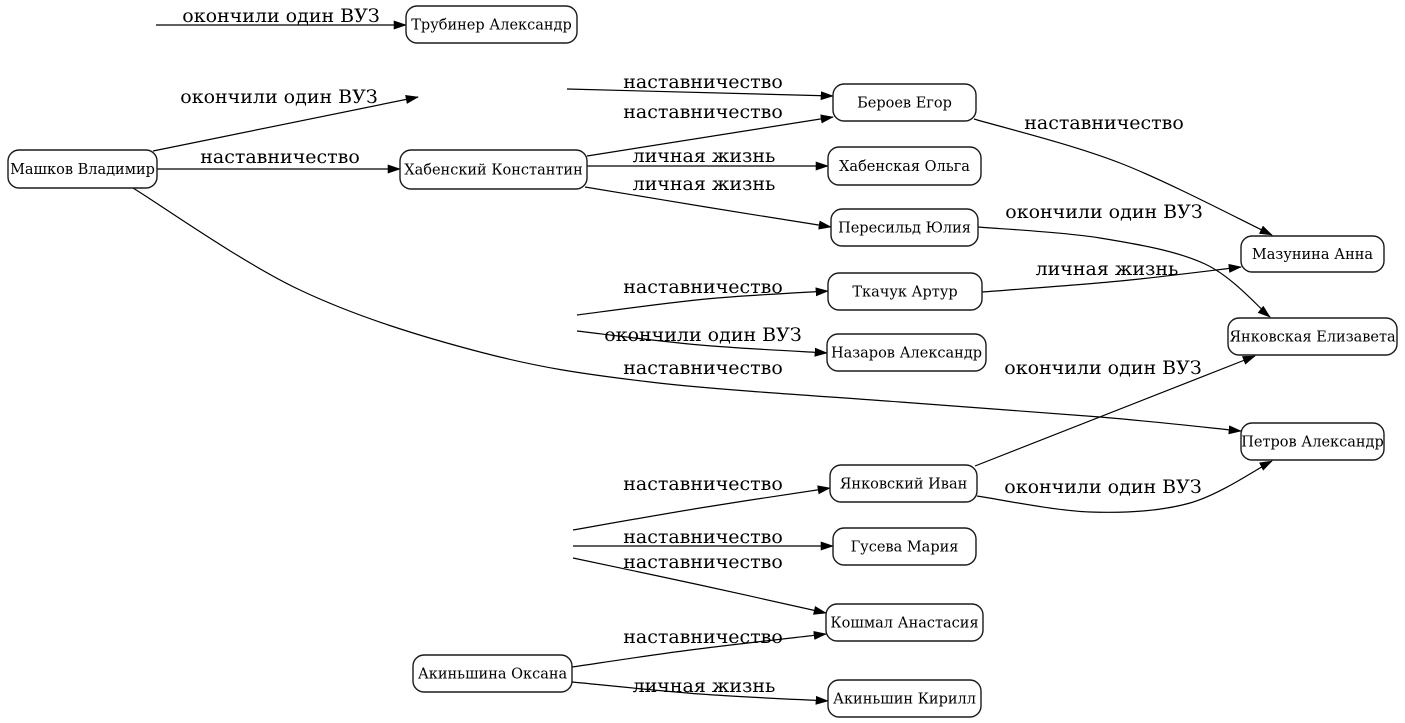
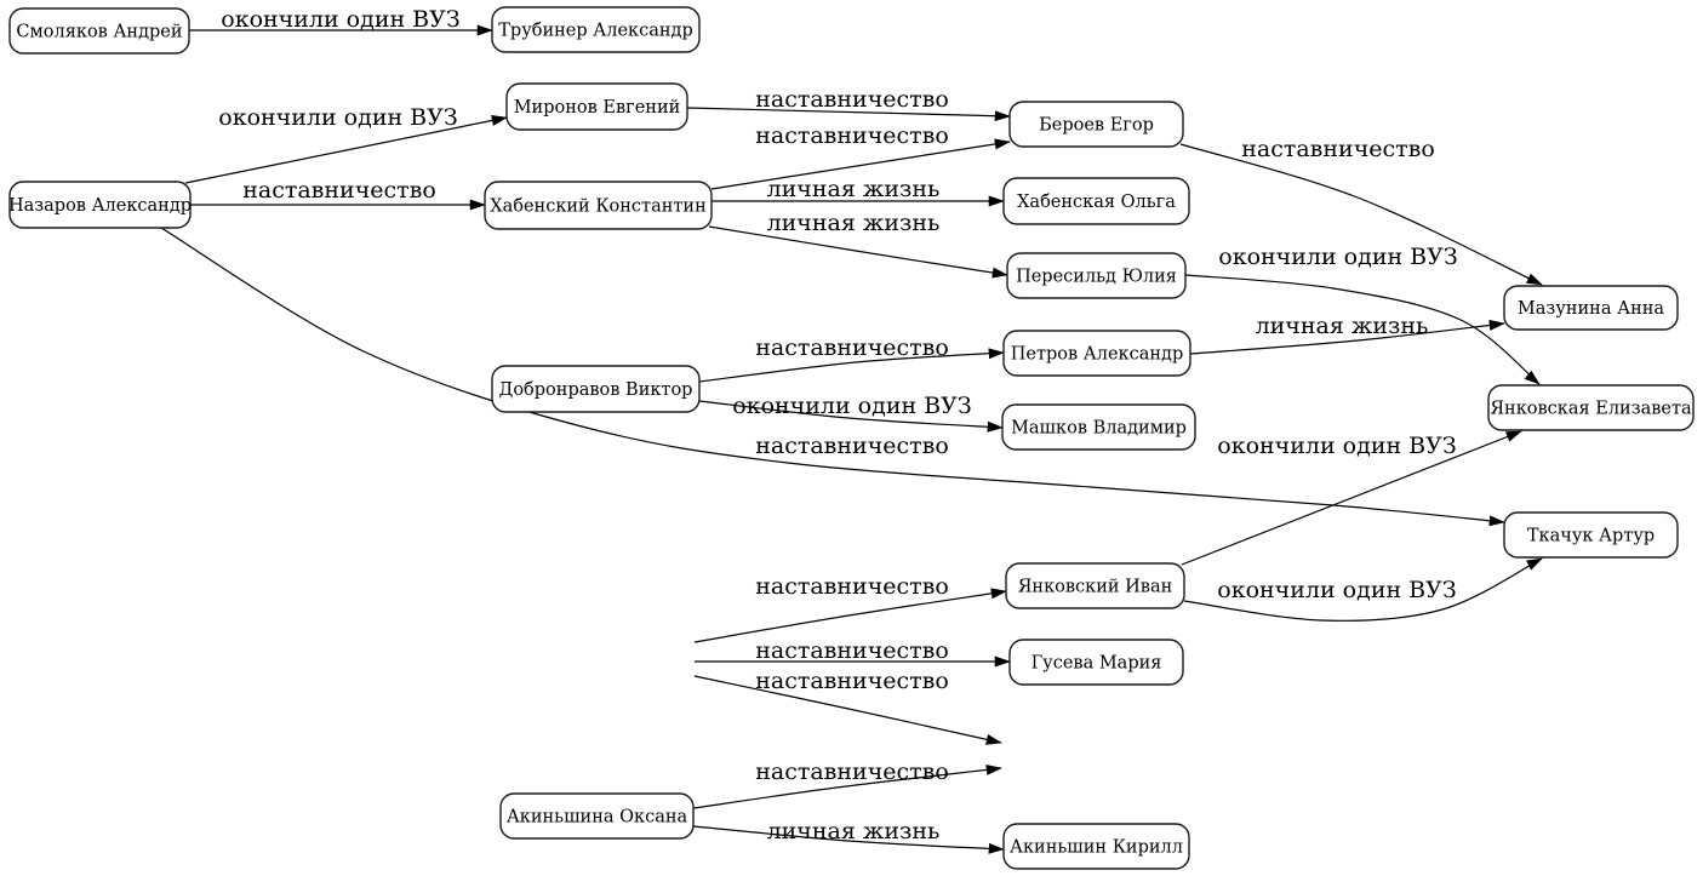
  окончили один ВУЗ
  окончили один ВУЗ
  наставничество
  наставничество
  наставничество
  личная жизнь
  личная жизнь
  наставничество
  окончили один ВУЗ
  личная жизнь
  наставничество
  окончили один ВУЗ
  наставничество
  окончили один ВУЗ
  окончили один ВУЗ
  наставничество
  наставничество
  наставничество
  наставничество
  личная жизнь
+ Смоляков Андрей
  Трубинер Александр
+ Миронов Евгений
- Машков Владимир
+ Назаров Александр
  Хабенский Константин
  Бероев Егор
  Хабенская Ольга
  Пересильд Юлия
  Мазунина Анна
+ Добронравов Виктор
- Ткачук Артур
+ Петров Александр
- Назаров Александр
+ Машков Владимир
  Янковская Елизавета
- Петров Александр
+ Ткачук Артур
  Янковский Иван
  Гусева Мария
- Кошмал Анастасия
  Акиньшина Оксана
  Акиньшин Кирилл
